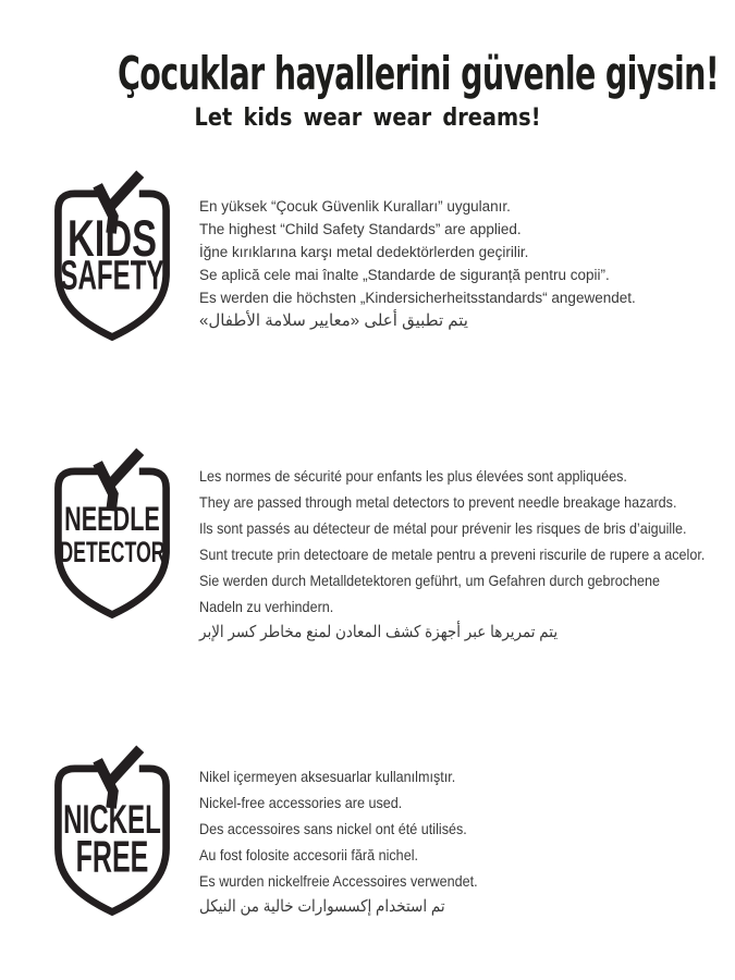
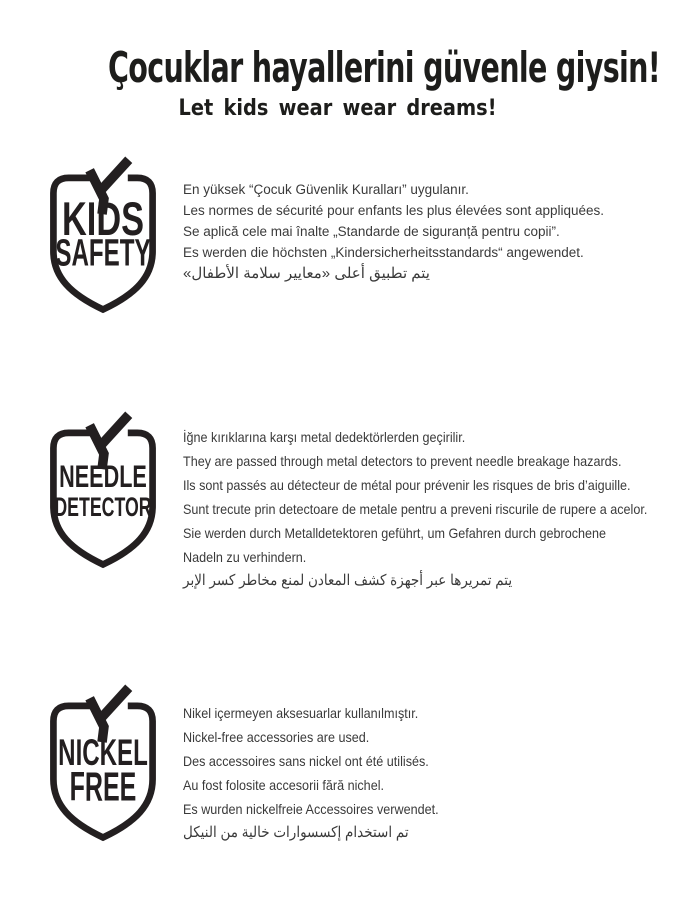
  Çocuklar hayallerini güvenle giysin!
  Let kids wear wear dreams!
  KIDS
  SAFETY
  En yüksek “Çocuk Güvenlik Kuralları” uygulanır.
- The highest “Child Safety Standards” are applied.
- İğne kırıklarına karşı metal dedektörlerden geçirilir.
+ Les normes de sécurité pour enfants les plus élevées sont appliquées.
  Se aplică cele mai înalte „Standarde de siguranță pentru copii”.
  Es werden die höchsten „Kindersicherheitsstandards“ angewendet.
  يتم تطبيق أعلى «معايير سلامة الأطفال»
  NEEDLE
  DETECTOR
- Les normes de sécurité pour enfants les plus élevées sont appliquées.
+ İğne kırıklarına karşı metal dedektörlerden geçirilir.
  They are passed through metal detectors to prevent needle breakage hazards.
  Ils sont passés au détecteur de métal pour prévenir les risques de bris d’aiguille.
  Sunt trecute prin detectoare de metale pentru a preveni riscurile de rupere a acelor.
  Sie werden durch Metalldetektoren geführt, um Gefahren durch gebrochene
  Nadeln zu verhindern.
  يتم تمريرها عبر أجهزة كشف المعادن لمنع مخاطر كسر الإبر
  NICKEL
  FREE
  Nikel içermeyen aksesuarlar kullanılmıştır.
  Nickel-free accessories are used.
  Des accessoires sans nickel ont été utilisés.
  Au fost folosite accesorii fără nichel.
  Es wurden nickelfreie Accessoires verwendet.
  تم استخدام إكسسوارات خالية من النيكل
